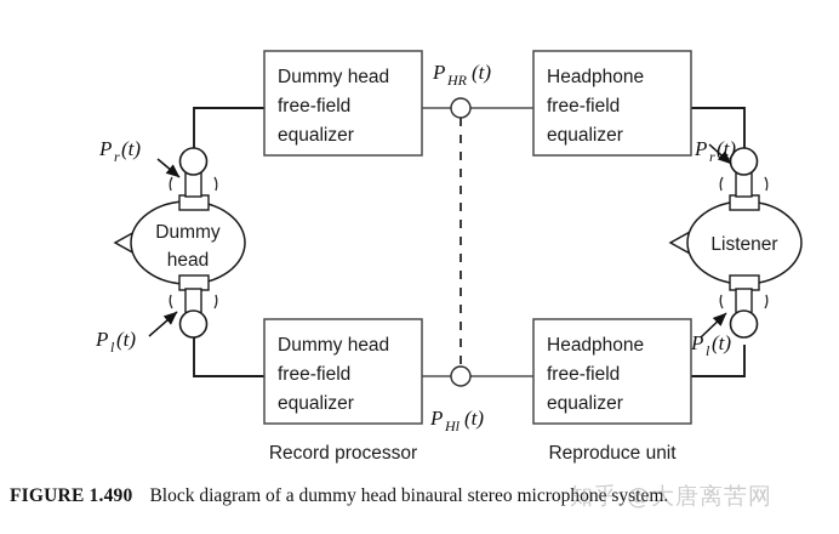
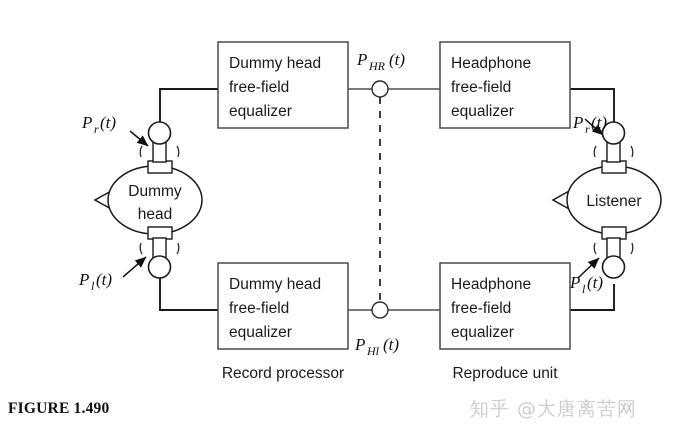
  Dummy head
  free-field
  equalizer
  Dummy head
  free-field
  equalizer
  Headphone
  free-field
  equalizer
  Headphone
  free-field
  equalizer
  Dummy
  head
  Listener
  P
  r
  (t)
  P
  l
  (t)
  P
  HR
  (t)
  P
  Hl
  (t)
  P
  r
  (t)
  P
  l
  (t)
  Record processor
  Reproduce unit
  FIGURE 1.490
- Block diagram of a dummy head binaural stereo microphone system.
  知乎 @大唐离苦网
